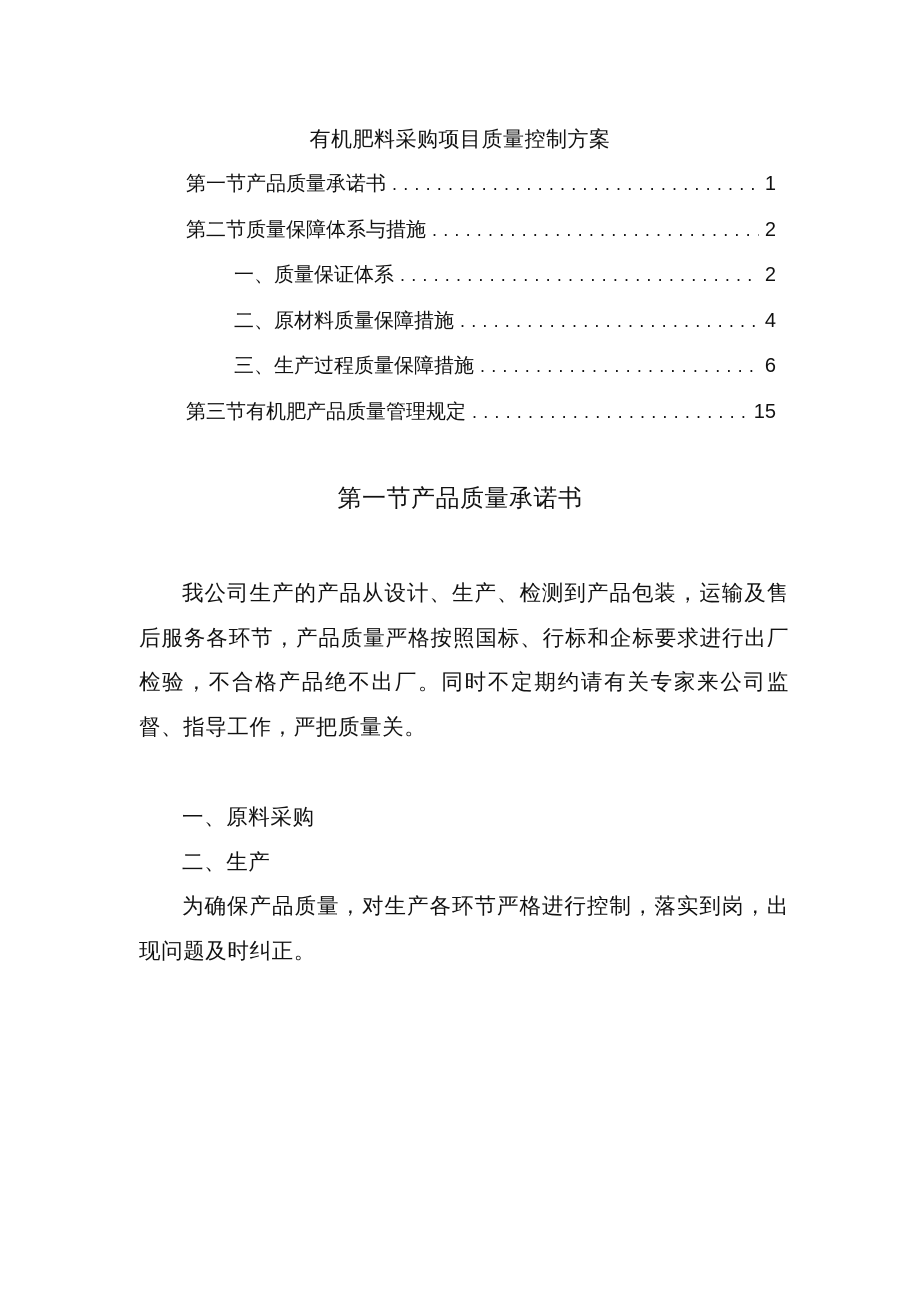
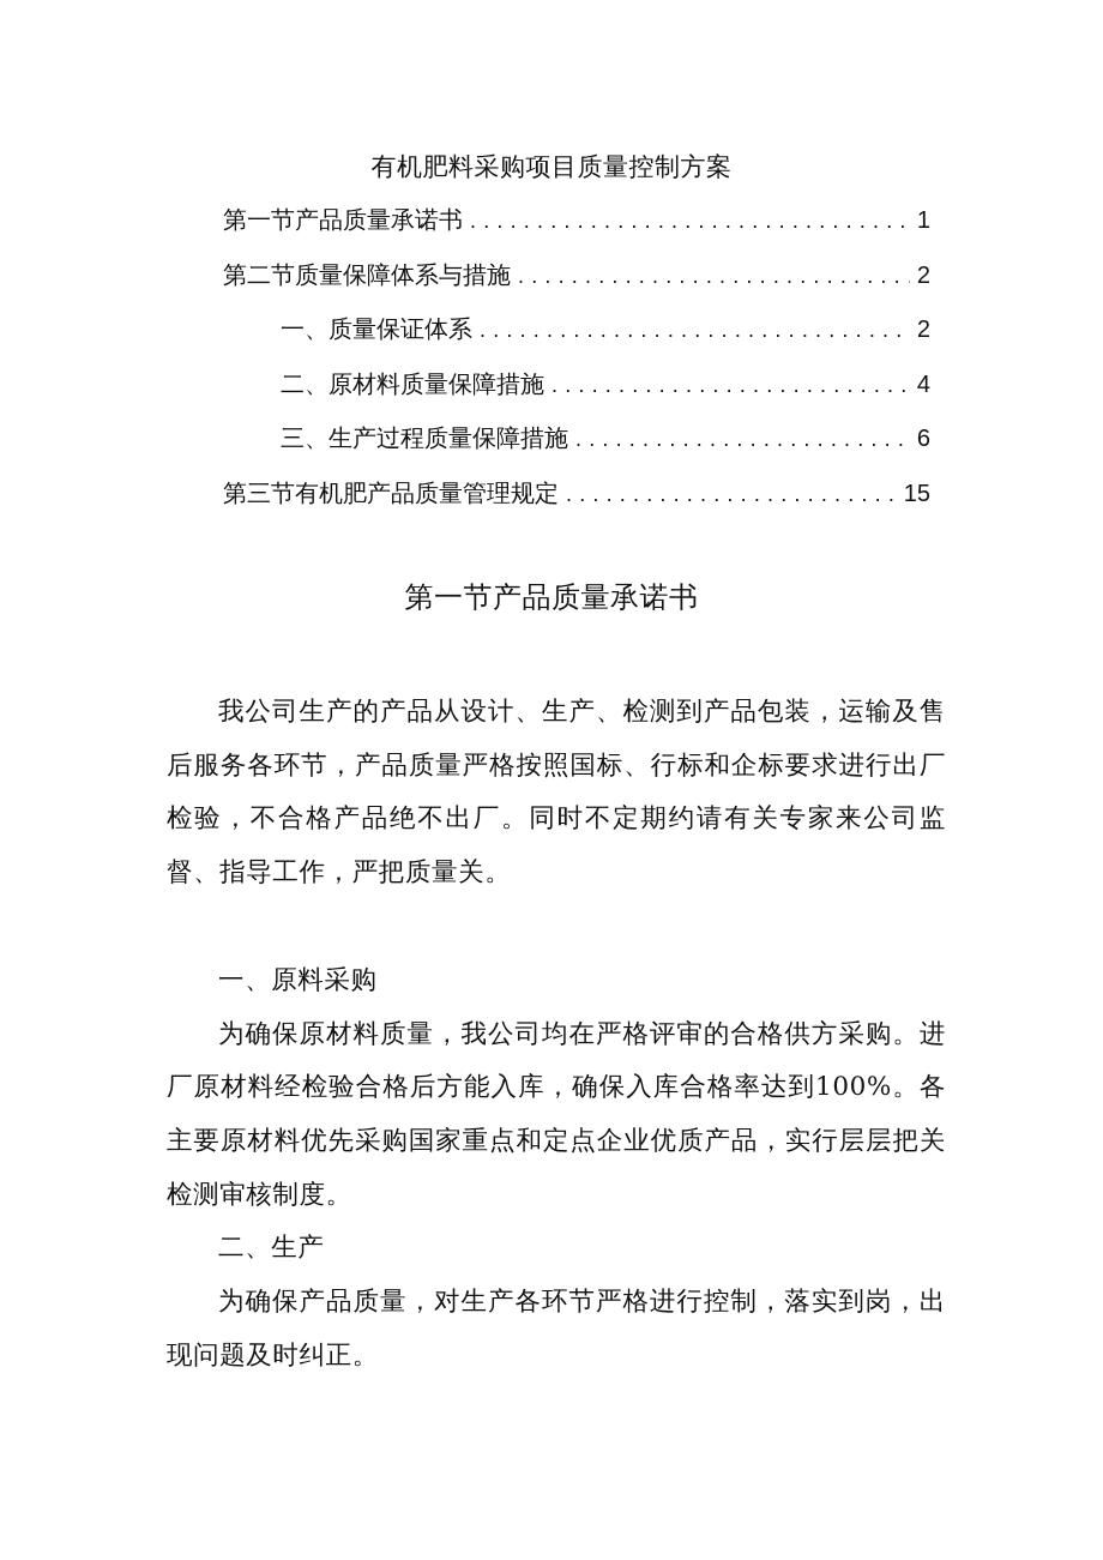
  有机肥料采购项目质量控制方案
  第一节产品质量承诺书
  1
  第二节质量保障体系与措施
  2
  一、质量保证体系
  2
  二、原材料质量保障措施
  4
  三、生产过程质量保障措施
  6
  第三节有机肥产品质量管理规定
  15
  第一节产品质量承诺书
  我公司生产的产品从设计、生产、检测到产品包装，运输及售后服务各环节，产品质量严格按照国标、行标和企标要求进行出厂检验，不合格产品绝不出厂。同时不定期约请有关专家来公司监督、指导工作，严把质量关。
  一、原料采购
+ 为确保原材料质量，我公司均在严格评审的合格供方采购。进厂原材料经检验合格后方能入库，确保入库合格率达到100%。各主要原材料优先采购国家重点和定点企业优质产品，实行层层把关检测审核制度。
  二、生产
  为确保产品质量，对生产各环节严格进行控制，落实到岗，出现问题及时纠正。
